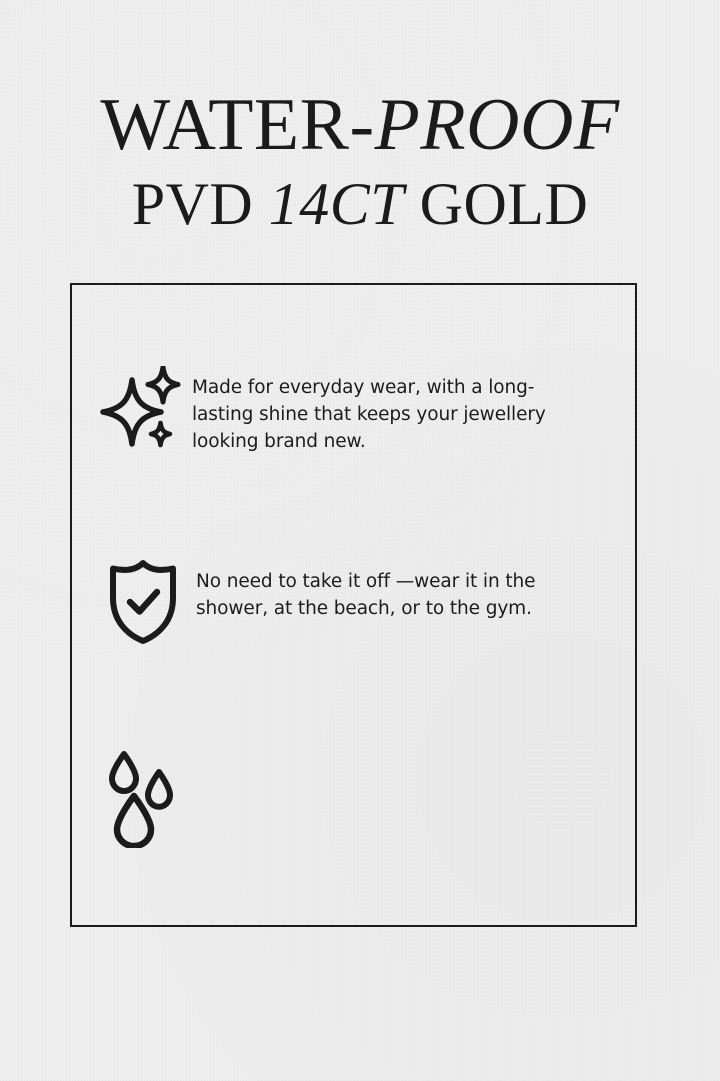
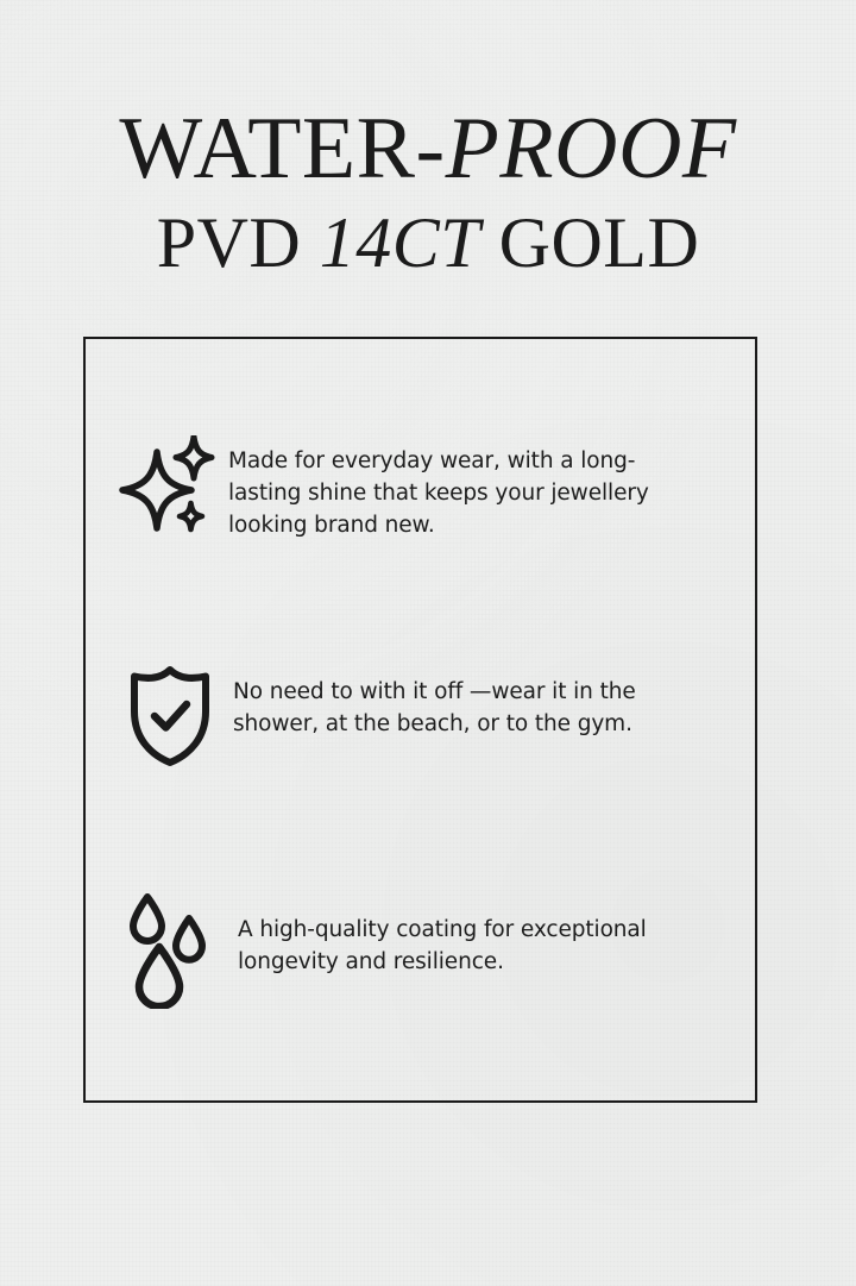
  WATER-PROOF
  PVD 14CT GOLD
  Made for everyday wear, with a long-lasting shine that keeps your jewellery looking brand new.
- No need to take it off —wear it in the shower, at the beach, or to the gym.
+ No need to with it off —wear it in the shower, at the beach, or to the gym.
+ A high-quality coating for exceptional longevity and resilience.
